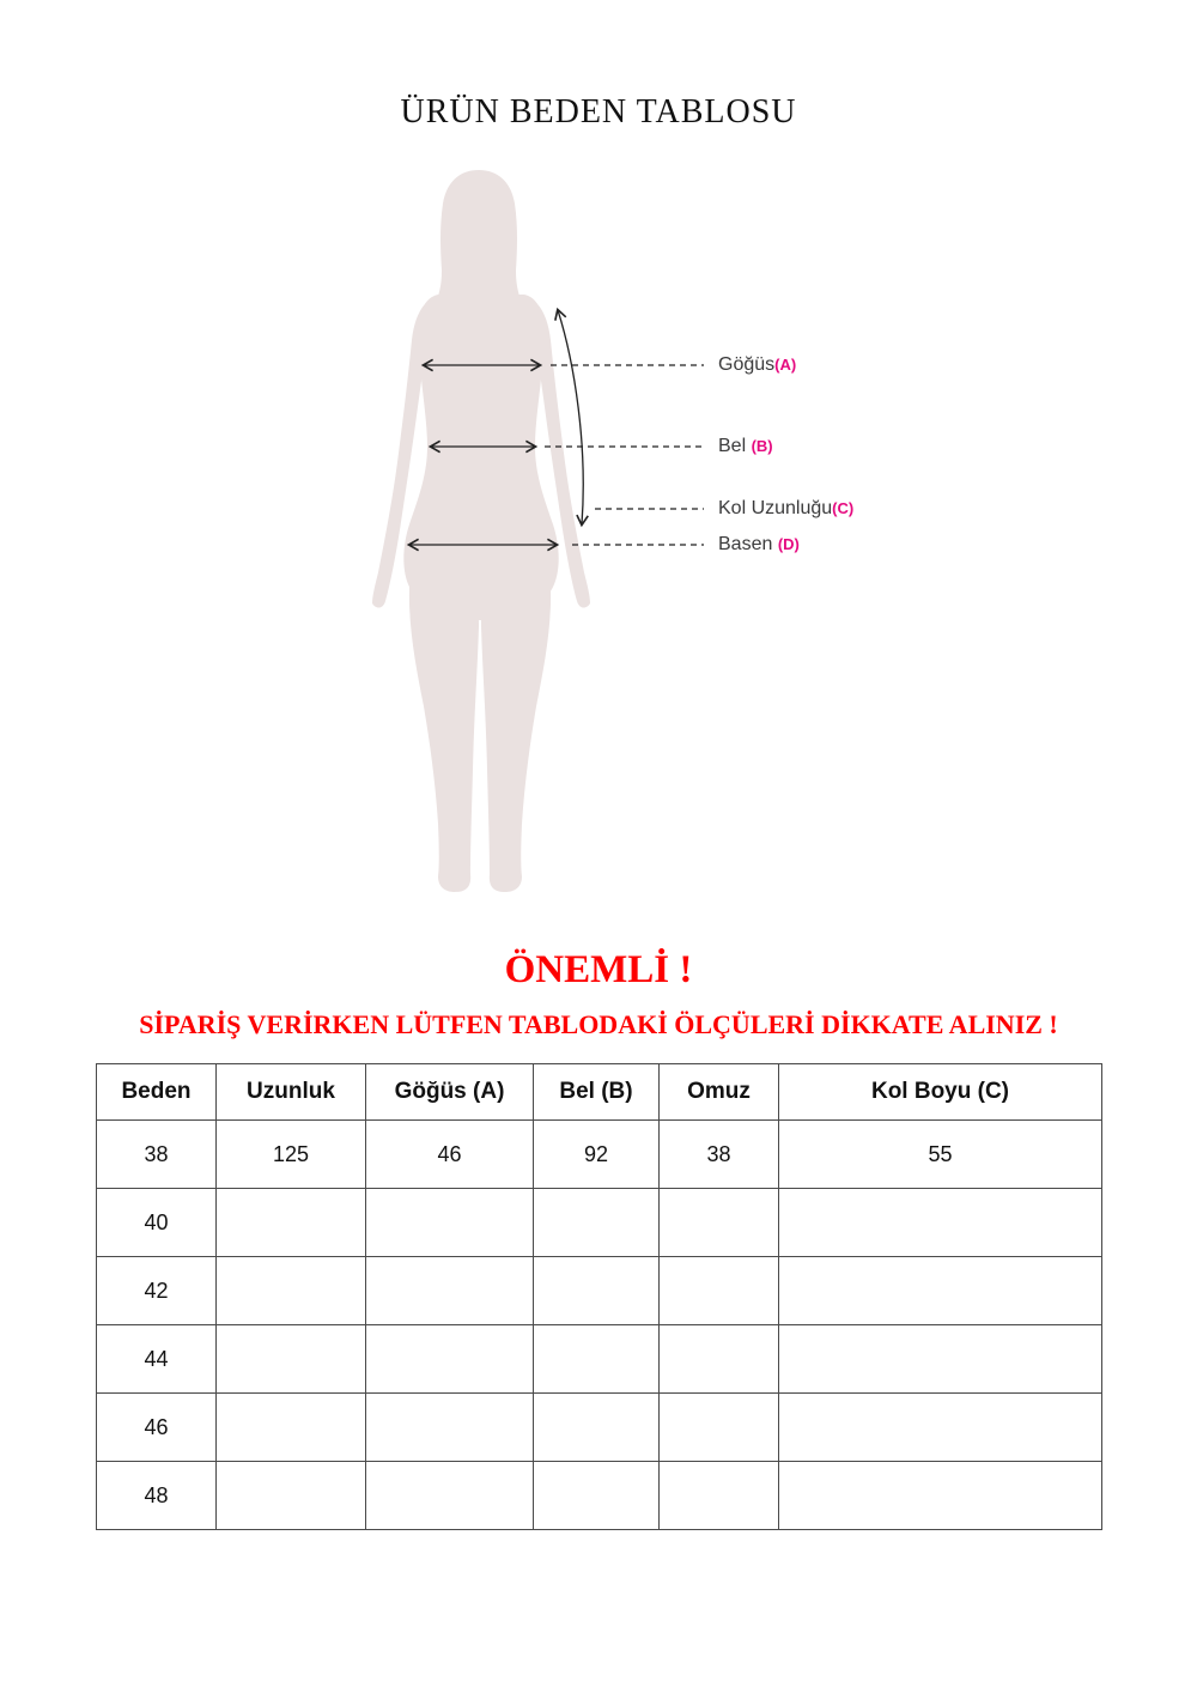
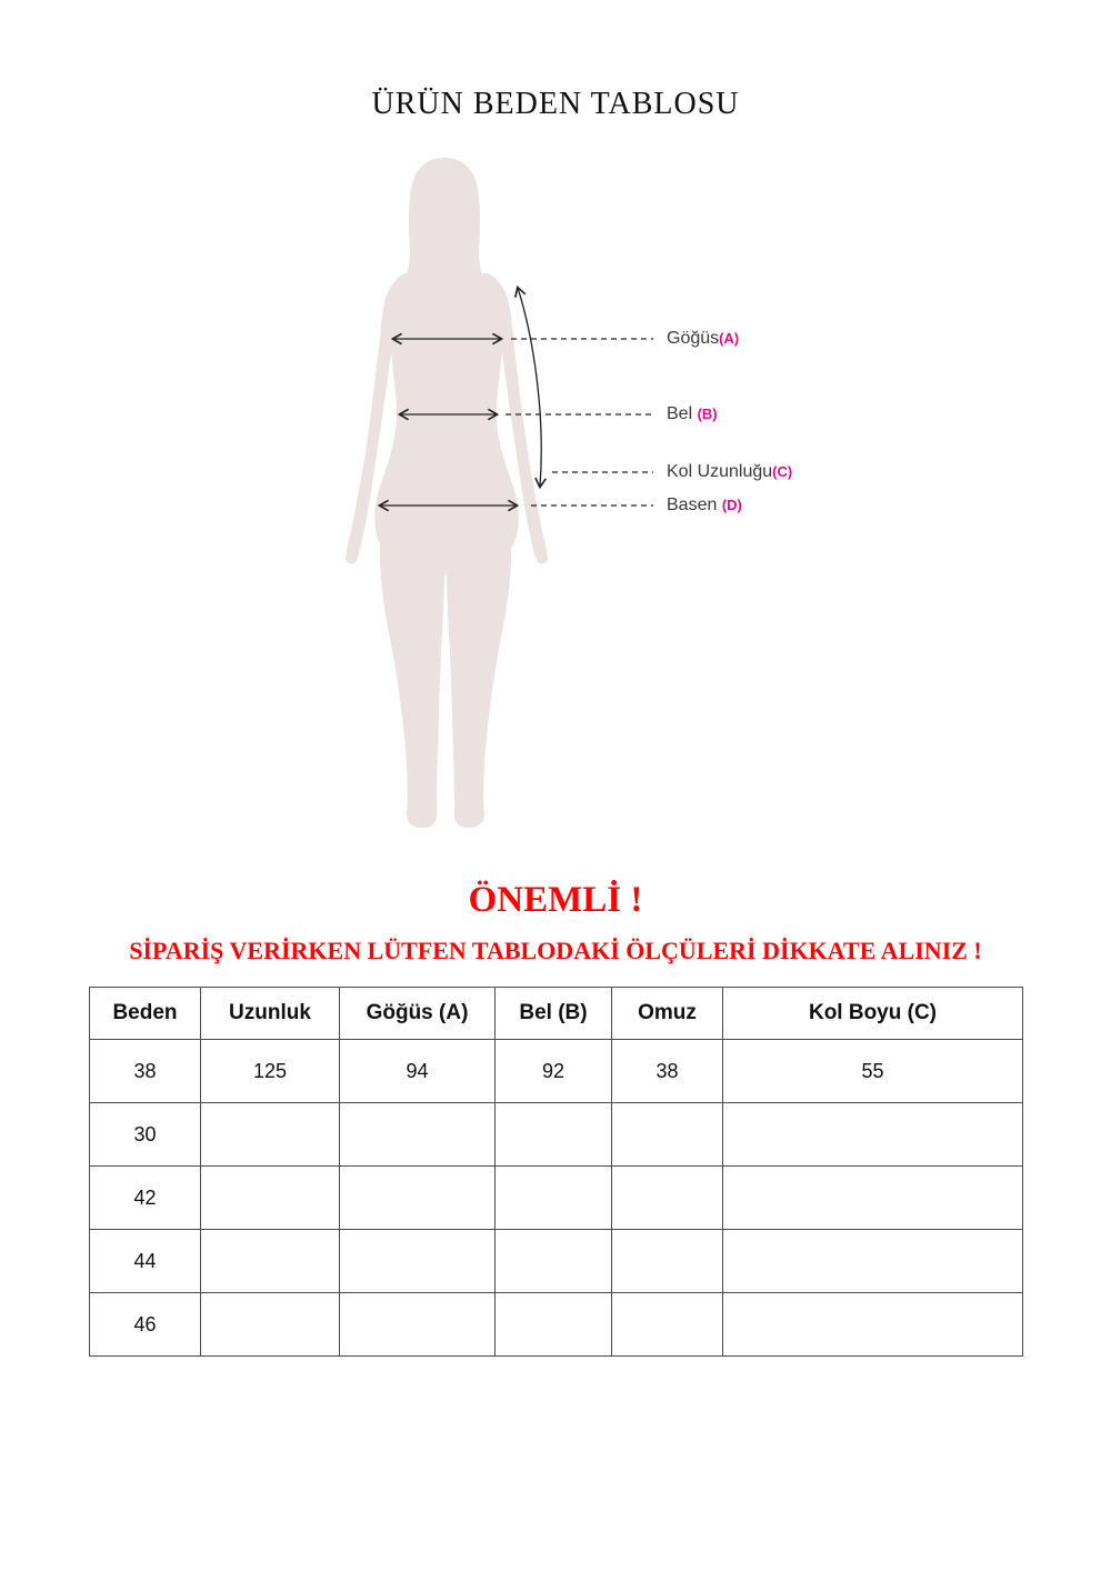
  ÜRÜN BEDEN TABLOSU
  Göğüs(A)
  Bel (B)
  Kol Uzunluğu(C)
  Basen (D)
  ÖNEMLİ !
  SİPARİŞ VERİRKEN LÜTFEN TABLODAKİ ÖLÇÜLERİ DİKKATE ALINIZ !
  Beden	Uzunluk	Göğüs (A)	Bel (B)	Omuz	Kol Boyu (C)
- 38	125	46	92	38	55
+ 38	125	94	92	38	55
- 40
+ 30
  42
  44
  46
- 48
